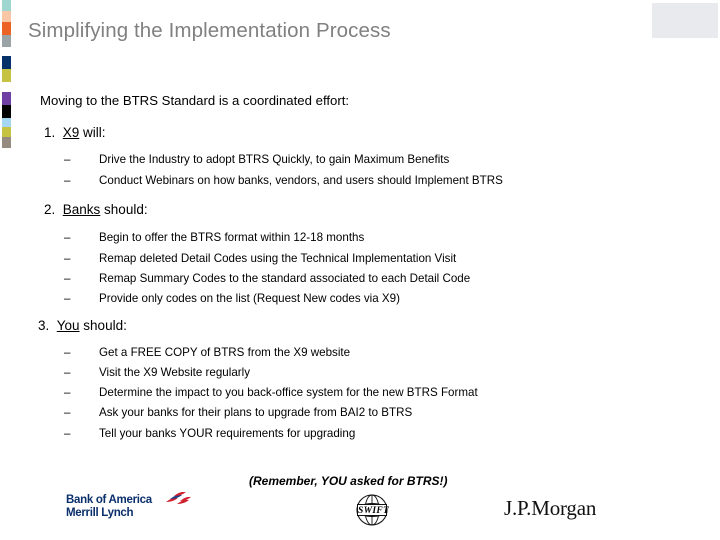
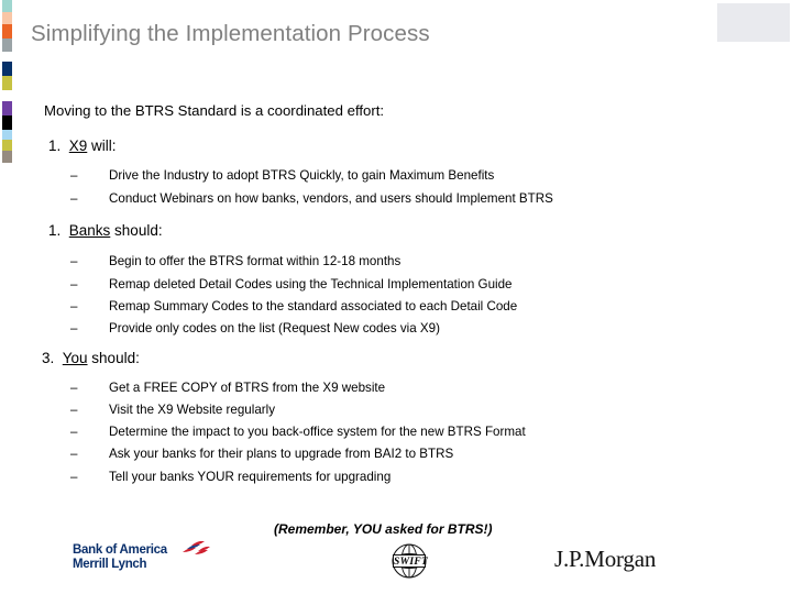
  Simplifying the Implementation Process
  Moving to the BTRS Standard is a coordinated effort:
  1. X9 will:
  –
  Drive the Industry to adopt BTRS Quickly, to gain Maximum Benefits
  –
  Conduct Webinars on how banks, vendors, and users should Implement BTRS
- 2. Banks should:
+ 1. Banks should:
  –
  Begin to offer the BTRS format within 12-18 months
  –
- Remap deleted Detail Codes using the Technical Implementation Visit
+ Remap deleted Detail Codes using the Technical Implementation Guide
  –
  Remap Summary Codes to the standard associated to each Detail Code
  –
  Provide only codes on the list (Request New codes via X9)
  3. You should:
  –
  Get a FREE COPY of BTRS from the X9 website
  –
  Visit the X9 Website regularly
  –
  Determine the impact to you back-office system for the new BTRS Format
  –
  Ask your banks for their plans to upgrade from BAI2 to BTRS
  –
  Tell your banks YOUR requirements for upgrading
  (Remember, YOU asked for BTRS!)
  Bank of America
  Merrill Lynch
  SWIFT
  J.P.Morgan
